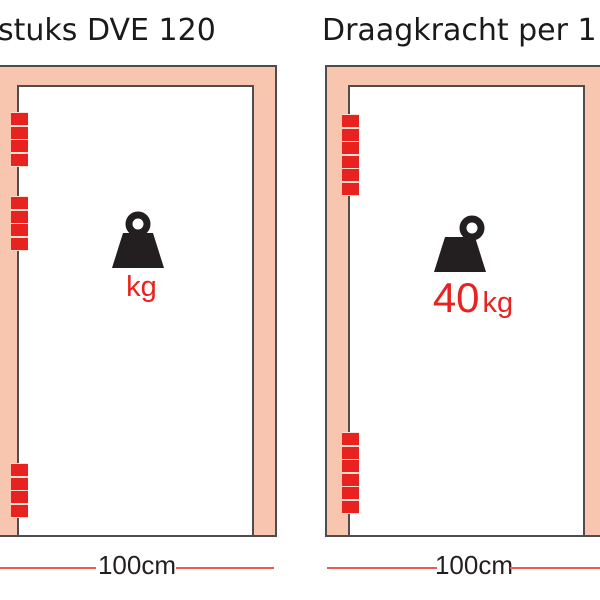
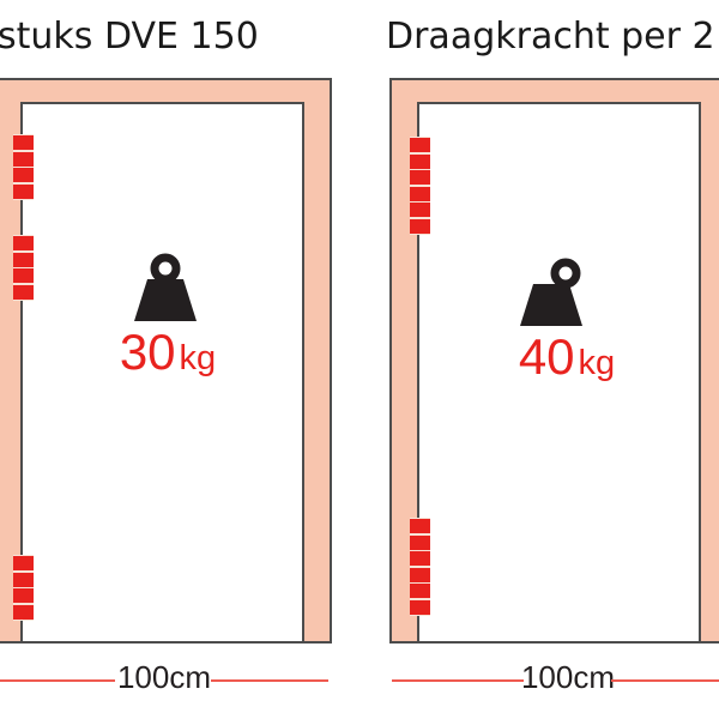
- stuks DVE 120
+ stuks DVE 150
+ 30
  kg
  100cm
- Draagkracht per 1
+ Draagkracht per 2
  40
  kg
  100cm
